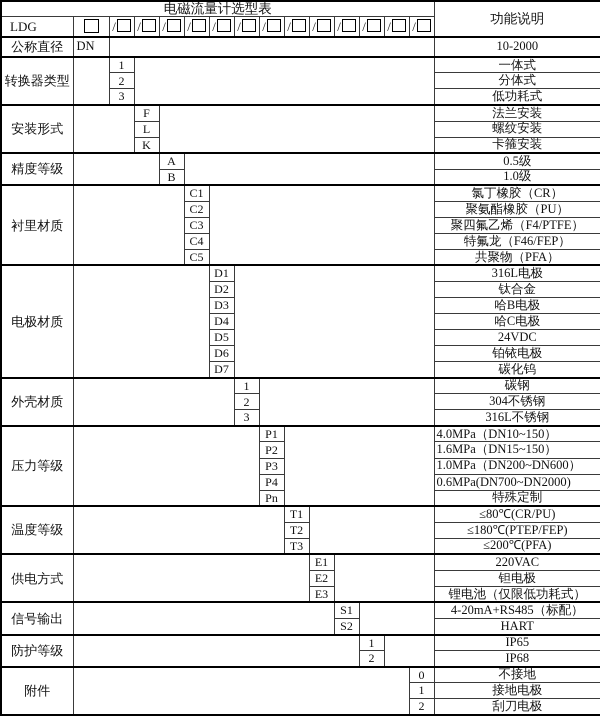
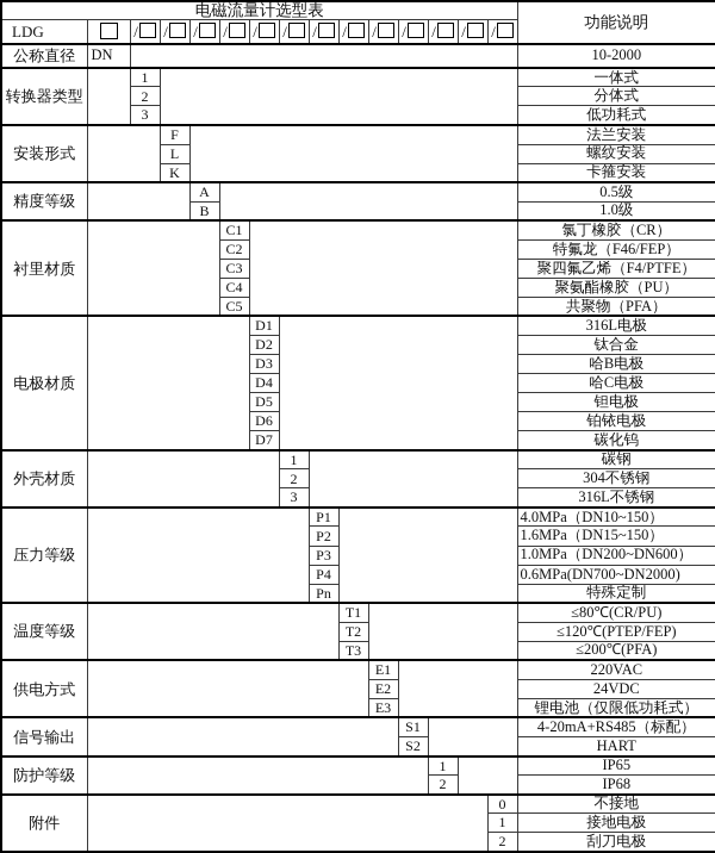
  电磁流量计选型表	功能说明
  LDG		/	/	/	/	/	/	/	/	/	/	/	/	/
  公称直径	DN		10-2000
  转换器类型		1		一体式
  2	分体式
  3	低功耗式
  安装形式		F		法兰安装
  L	螺纹安装
  K	卡箍安装
  精度等级		A		0.5级
  B	1.0级
  衬里材质		C1		氯丁橡胶（CR）
- C2	聚氨酯橡胶（PU）
+ C2	特氟龙（F46/FEP）
  C3	聚四氟乙烯（F4/PTFE）
- C4	特氟龙（F46/FEP）
+ C4	聚氨酯橡胶（PU）
  C5	共聚物（PFA）
  电极材质		D1		316L电极
  D2	钛合金
  D3	哈B电极
  D4	哈C电极
- D5	24VDC
+ D5	钽电极
  D6	铂铱电极
  D7	碳化钨
  外壳材质		1		碳钢
  2	304不锈钢
  3	316L不锈钢
  压力等级		P1		4.0MPa（DN10~150）
  P2	1.6MPa（DN15~150）
  P3	1.0MPa（DN200~DN600）
  P4	0.6MPa(DN700~DN2000)
  Pn	特殊定制
  温度等级		T1		≤80℃(CR/PU)
- T2	≤180℃(PTEP/FEP)
+ T2	≤120℃(PTEP/FEP)
  T3	≤200℃(PFA)
  供电方式		E1		220VAC
- E2	钽电极
+ E2	24VDC
  E3	锂电池（仅限低功耗式）
  信号输出		S1		4-20mA+RS485（标配）
  S2	HART
  防护等级		1		IP65
  2	IP68
  附件		0	不接地
  1	接地电极
  2	刮刀电极
